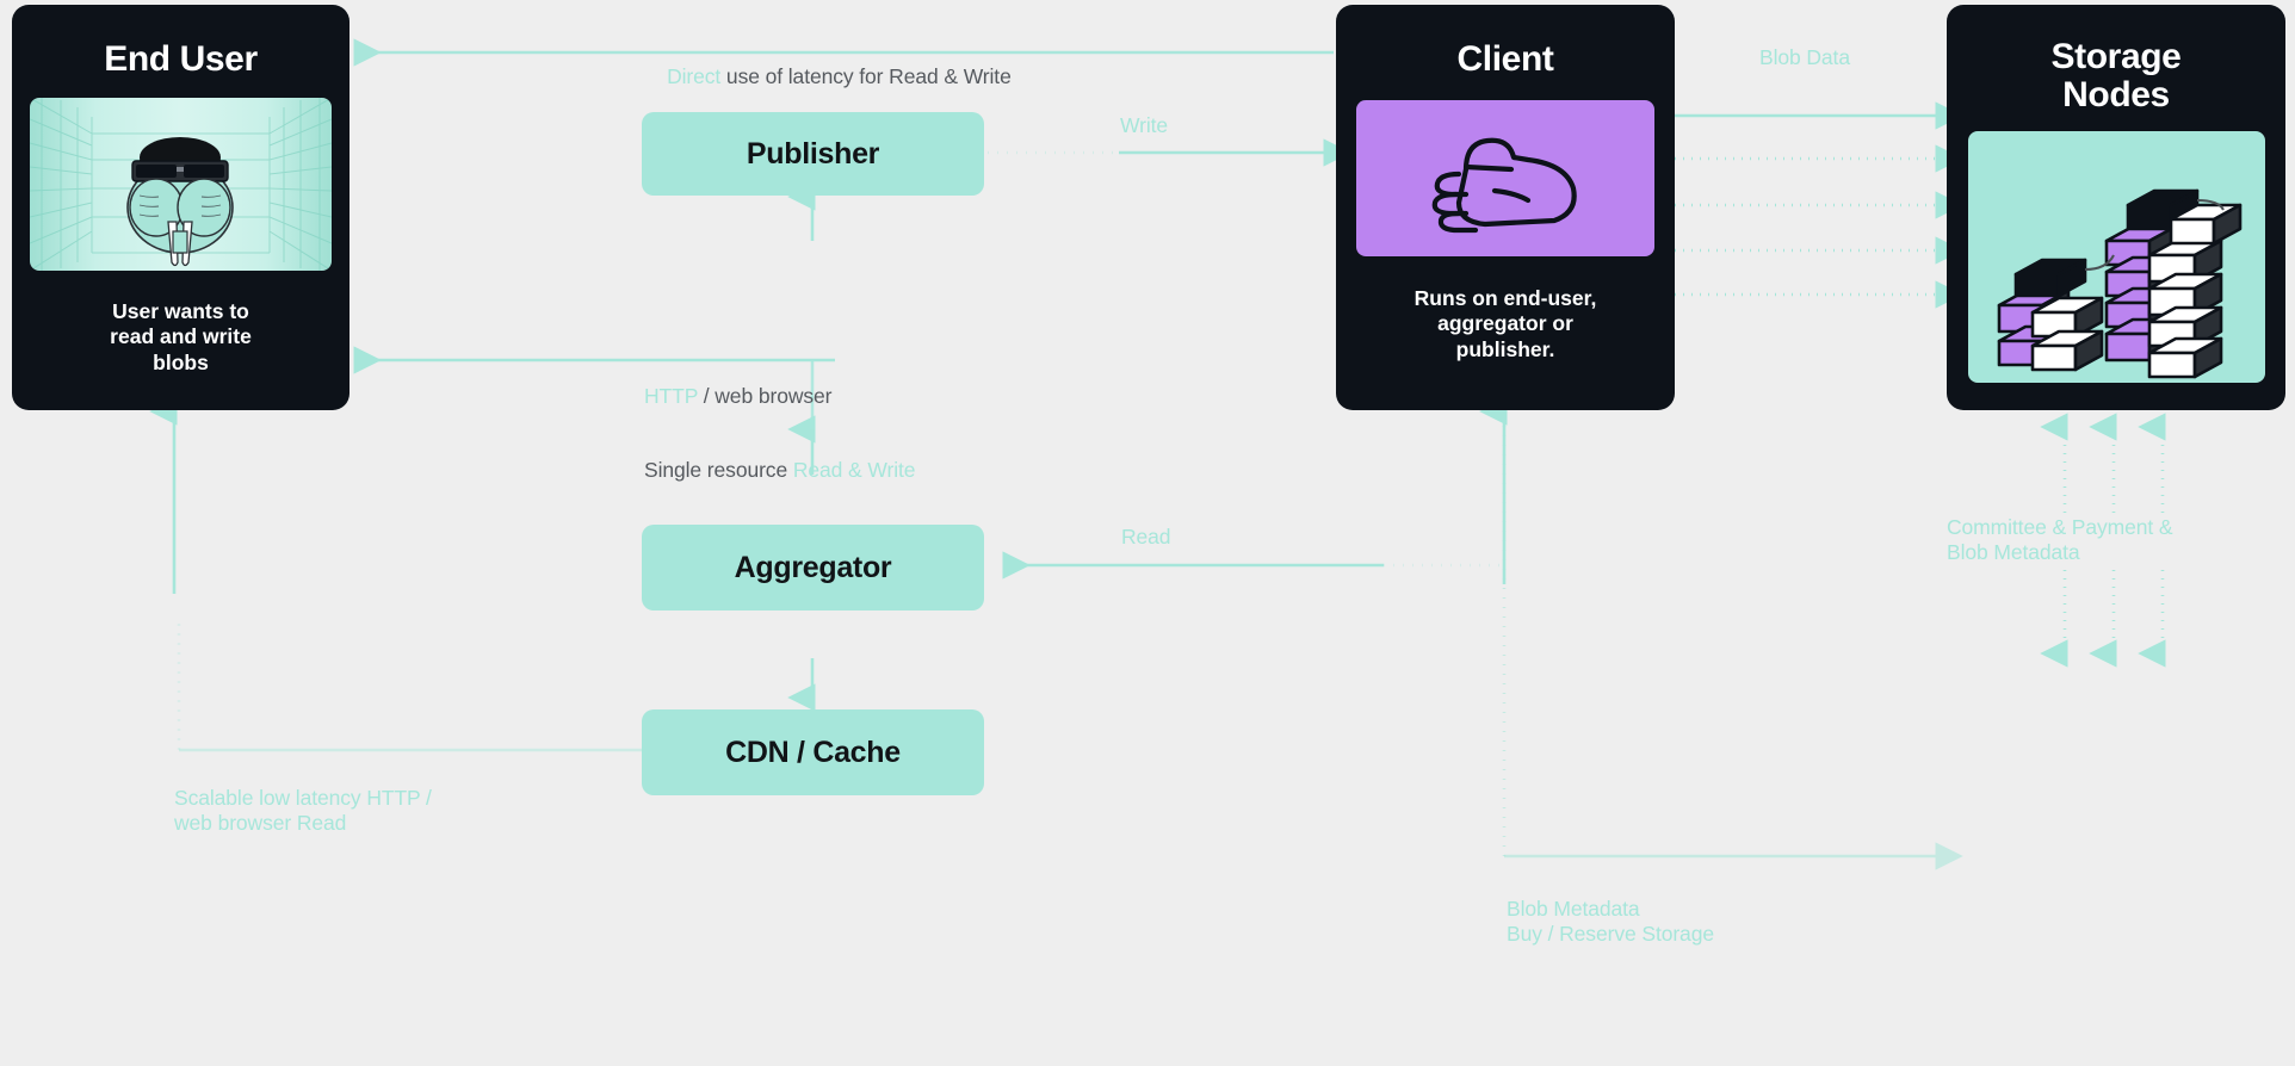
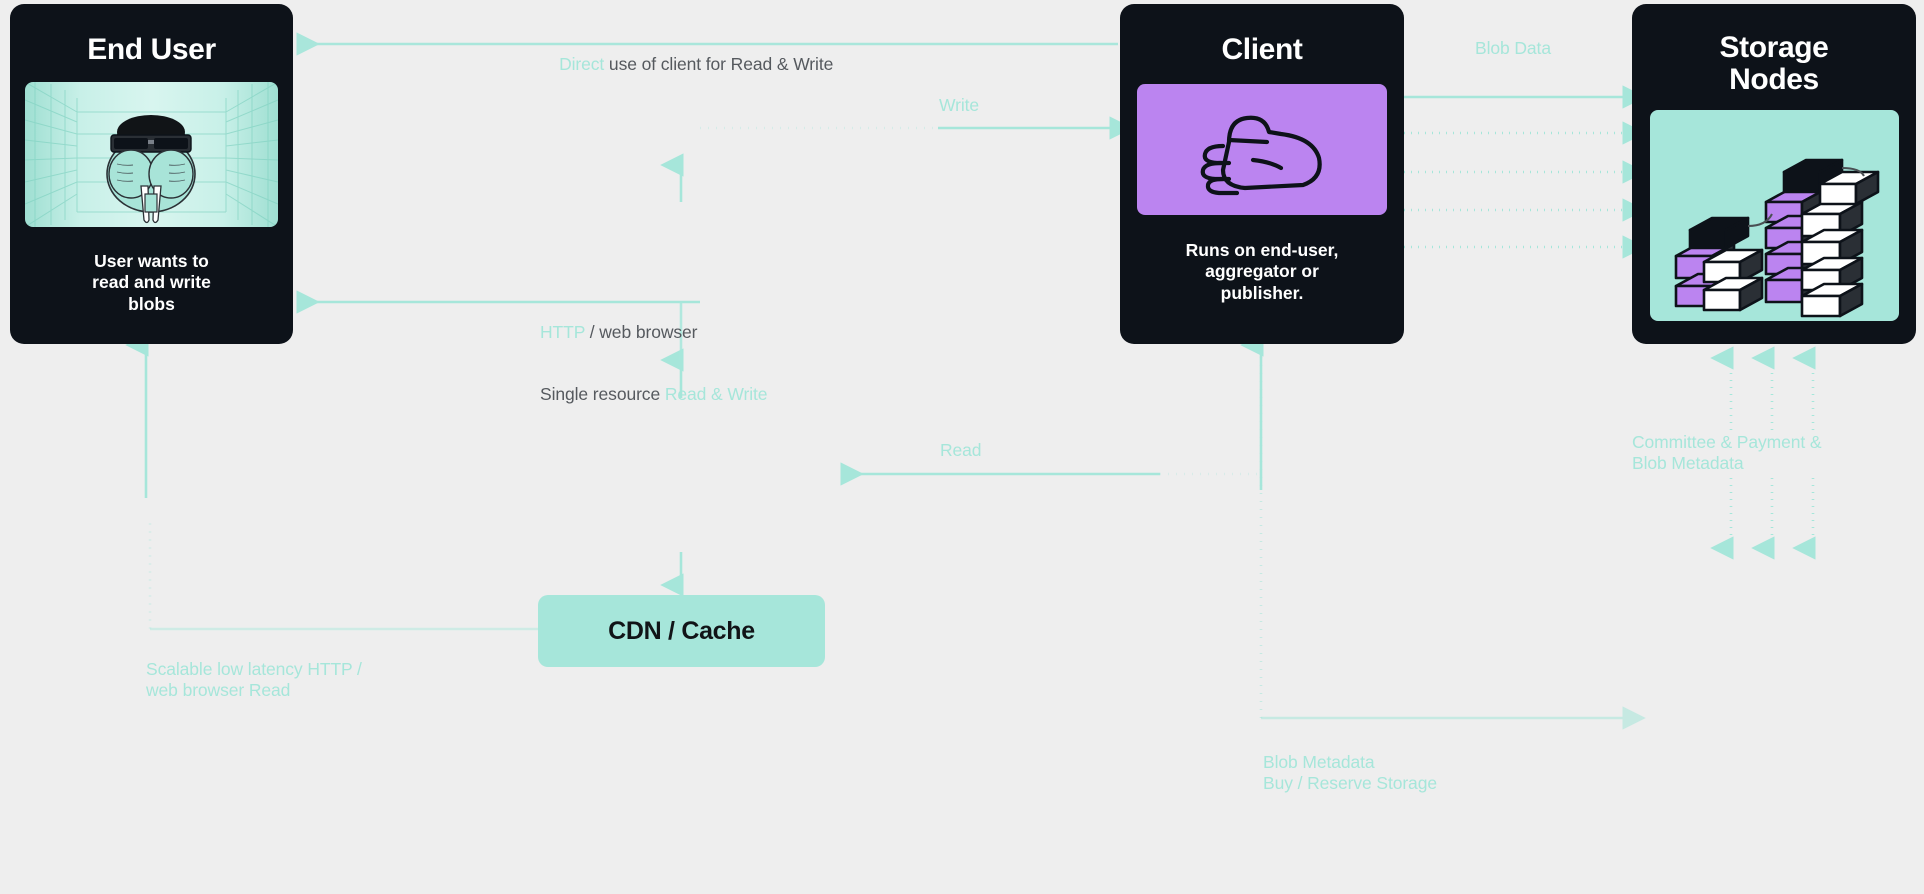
  End User
  User wants to
  read and write
  blobs
  Client
  Runs on end-user,
  aggregator or
  publisher.
  Storage
  Nodes
- Publisher
- Aggregator
  CDN / Cache
- Direct use of latency for Read & Write
+ Direct use of client for Read & Write
  Write
  Read
  Blob Data
  HTTP / web browser
  Single resource Read & Write
  Committee & Payment &
  Blob Metadata
  Blob Metadata
  Buy / Reserve Storage
  Scalable low latency HTTP /
  web browser Read
